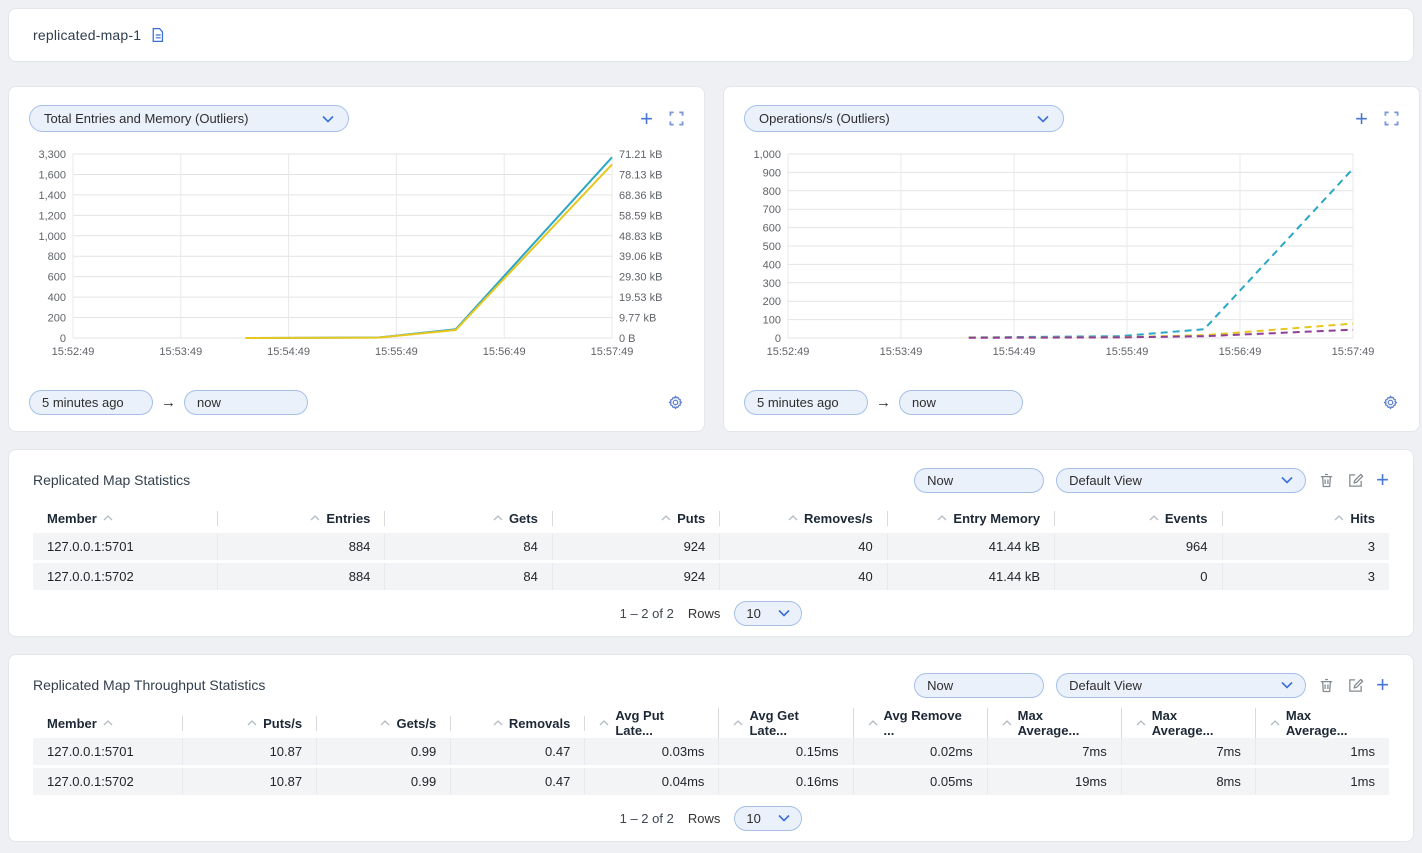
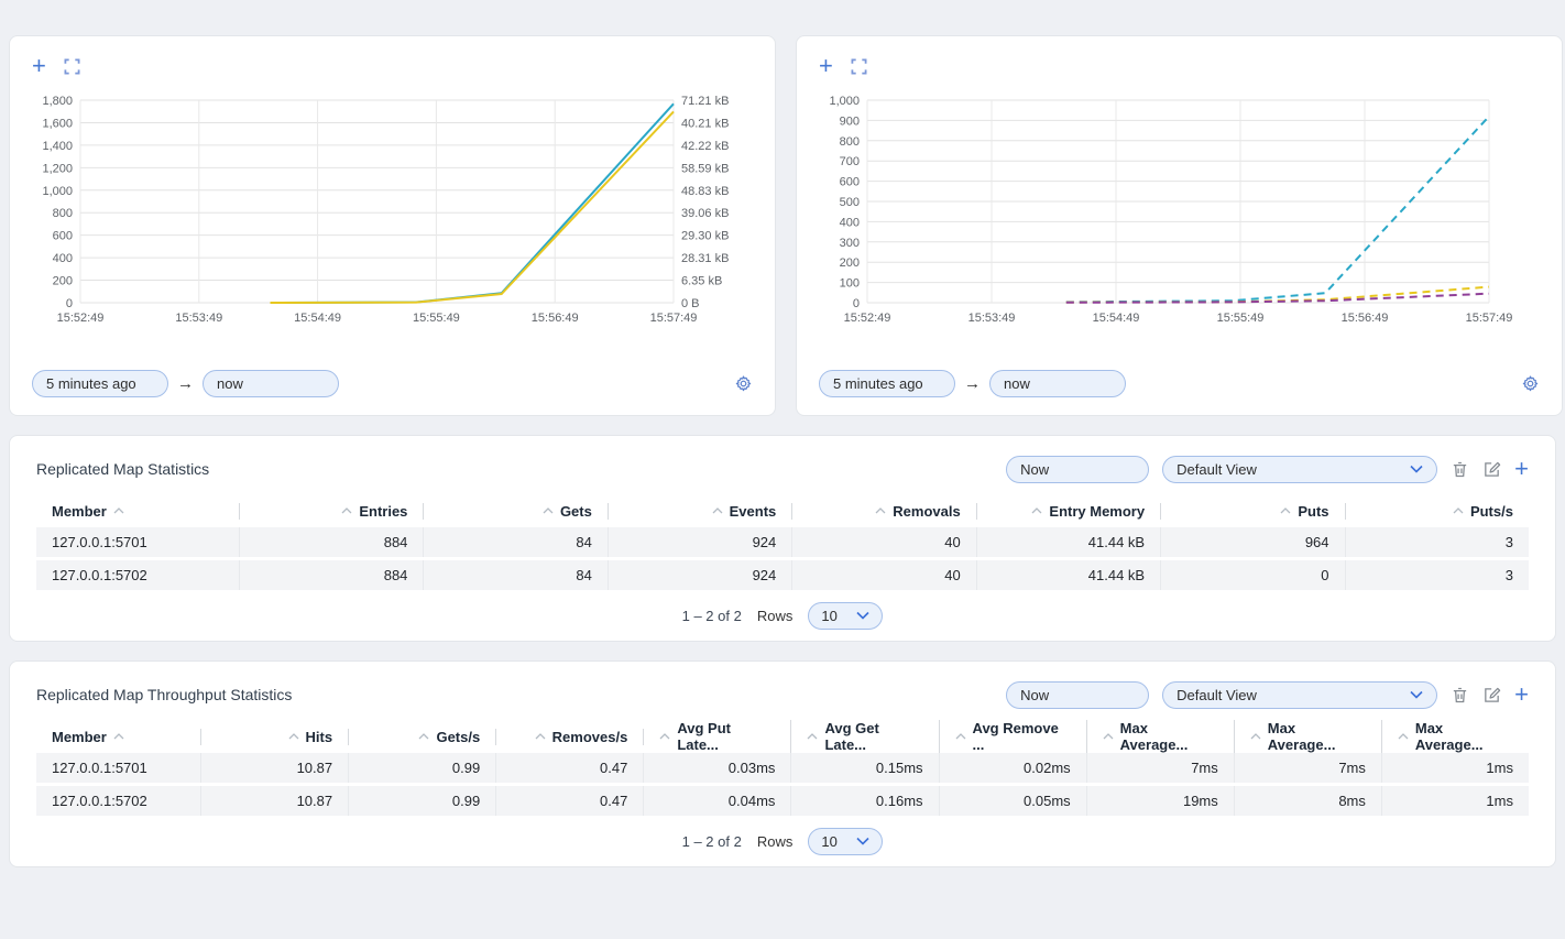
- replicated-map-1
- Total Entries and Memory (Outliers)
  +
- 3,300
+ 1,800
  71.21 kB
  1,600
- 78.13 kB
+ 40.21 kB
  1,400
- 68.36 kB
+ 42.22 kB
  1,200
  58.59 kB
  1,000
  48.83 kB
  800
  39.06 kB
  600
  29.30 kB
  400
- 19.53 kB
+ 28.31 kB
  200
- 9.77 kB
+ 6.35 kB
  0
  0 B
  15:52:49
  15:53:49
  15:54:49
  15:55:49
  15:56:49
  15:57:49
  5 minutes ago
  →
  now
- Operations/s (Outliers)
  +
  1,000
  900
  800
  700
  600
  500
  400
  300
  200
  100
  0
  15:52:49
  15:53:49
  15:54:49
  15:55:49
  15:56:49
  15:57:49
  5 minutes ago
  →
  now
  Replicated Map Statistics
  Now
  Default View
  +
  Member
  Entries
  Gets
- Puts
+ Events
- Removes/s
+ Removals
  Entry Memory
- Events
+ Puts
- Hits
+ Puts/s
  127.0.0.1:5701
  884
  84
  924
  40
  41.44 kB
  964
  3
  127.0.0.1:5702
  884
  84
  924
  40
  41.44 kB
  0
  3
  1 – 2 of 2
  Rows
  10
  Replicated Map Throughput Statistics
  Now
  Default View
  +
  Member
- Puts/s
+ Hits
  Gets/s
- Removals
+ Removes/s
  Avg Put Late...
  Avg Get Late...
  Avg Remove ...
  Max Average...
  Max Average...
  Max Average...
  127.0.0.1:5701
  10.87
  0.99
  0.47
  0.03ms
  0.15ms
  0.02ms
  7ms
  7ms
  1ms
  127.0.0.1:5702
  10.87
  0.99
  0.47
  0.04ms
  0.16ms
  0.05ms
  19ms
  8ms
  1ms
  1 – 2 of 2
  Rows
  10
